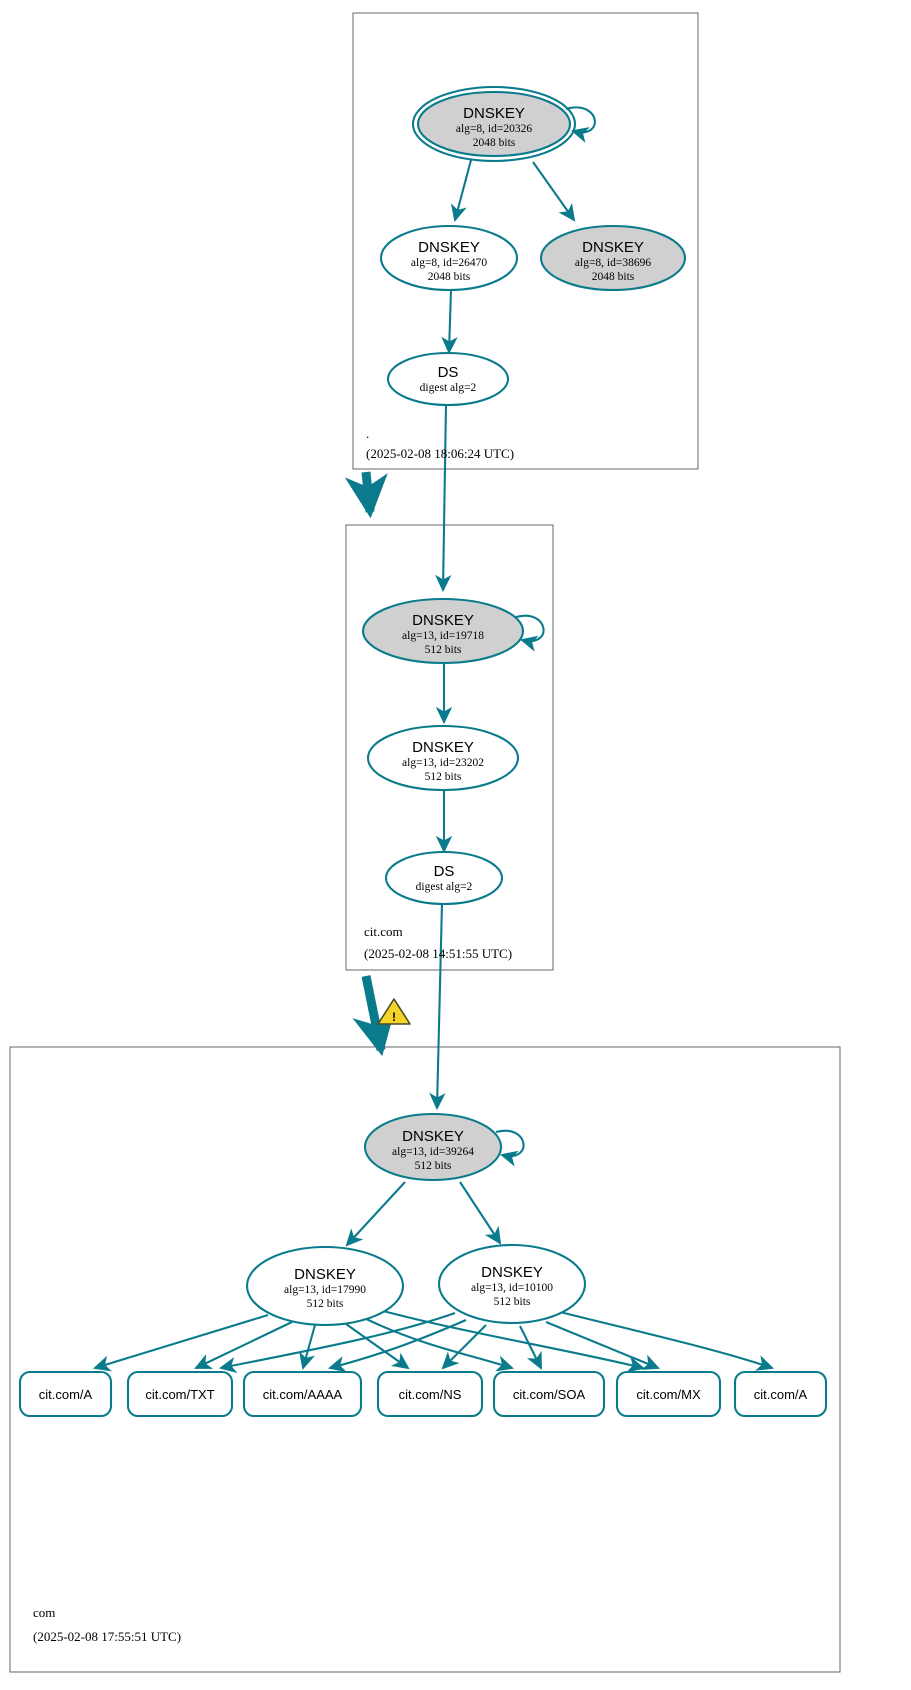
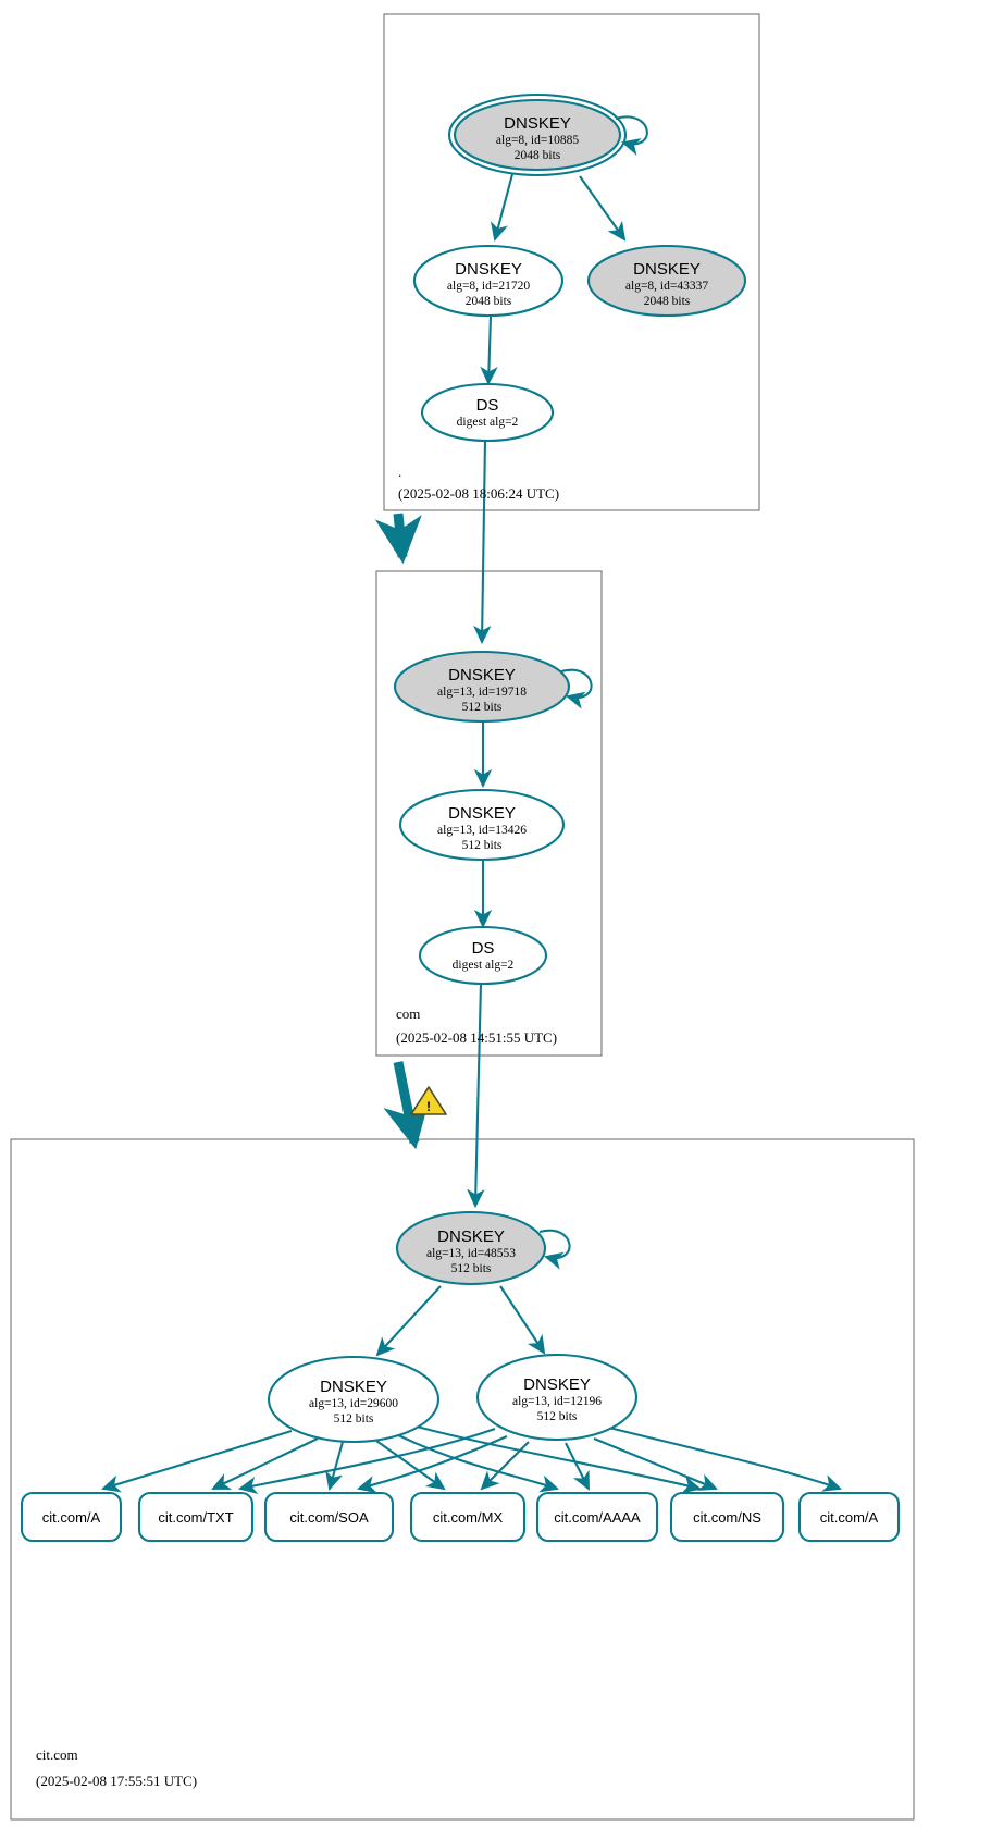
  DNSKEY
- alg=8, id=20326
+ alg=8, id=10885
  2048 bits
  DNSKEY
- alg=8, id=26470
+ alg=8, id=21720
  2048 bits
  DNSKEY
- alg=8, id=38696
+ alg=8, id=43337
  2048 bits
  DS
  digest alg=2
  .
  (2025-02-08 18:06:24 UTC)
  DNSKEY
  alg=13, id=19718
  512 bits
  DNSKEY
- alg=13, id=23202
+ alg=13, id=13426
  512 bits
  DS
  digest alg=2
- cit.com
+ com
  (2025-02-08 14:51:55 UTC)
  !
  DNSKEY
- alg=13, id=39264
+ alg=13, id=48553
  512 bits
  DNSKEY
- alg=13, id=17990
+ alg=13, id=29600
  512 bits
  DNSKEY
- alg=13, id=10100
+ alg=13, id=12196
  512 bits
  cit.com/A
  cit.com/TXT
- cit.com/AAAA
+ cit.com/SOA
- cit.com/NS
+ cit.com/MX
- cit.com/SOA
+ cit.com/AAAA
- cit.com/MX
+ cit.com/NS
  cit.com/A
- com
+ cit.com
  (2025-02-08 17:55:51 UTC)
